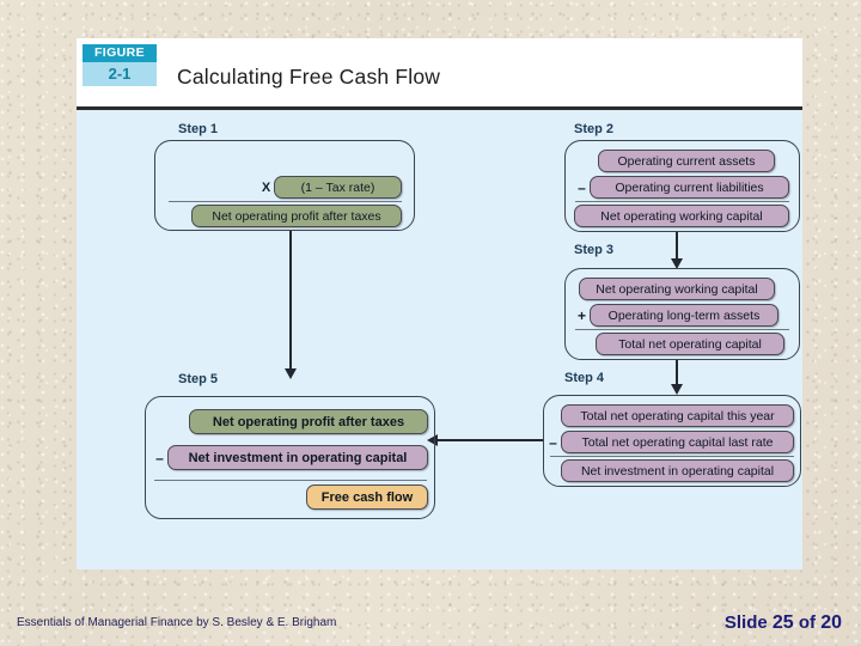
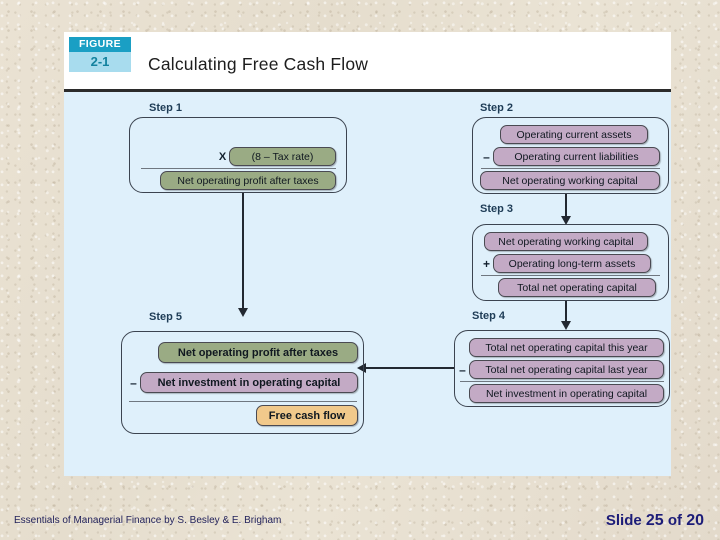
  FIGURE
  2-1
  Calculating Free Cash Flow
  Step 1
  X
- (1 – Tax rate)
+ (8 – Tax rate)
  Net operating profit after taxes
  Step 2
  Operating current assets
  –
  Operating current liabilities
  Net operating working capital
  Step 3
  Net operating working capital
  +
  Operating long-term assets
  Total net operating capital
  Step 4
  Total net operating capital this year
  –
- Total net operating capital last rate
+ Total net operating capital last year
  Net investment in operating capital
  Step 5
  Net operating profit after taxes
  –
  Net investment in operating capital
  Free cash flow
  Essentials of Managerial Finance by S. Besley & E. Brigham
  Slide 25 of 20
